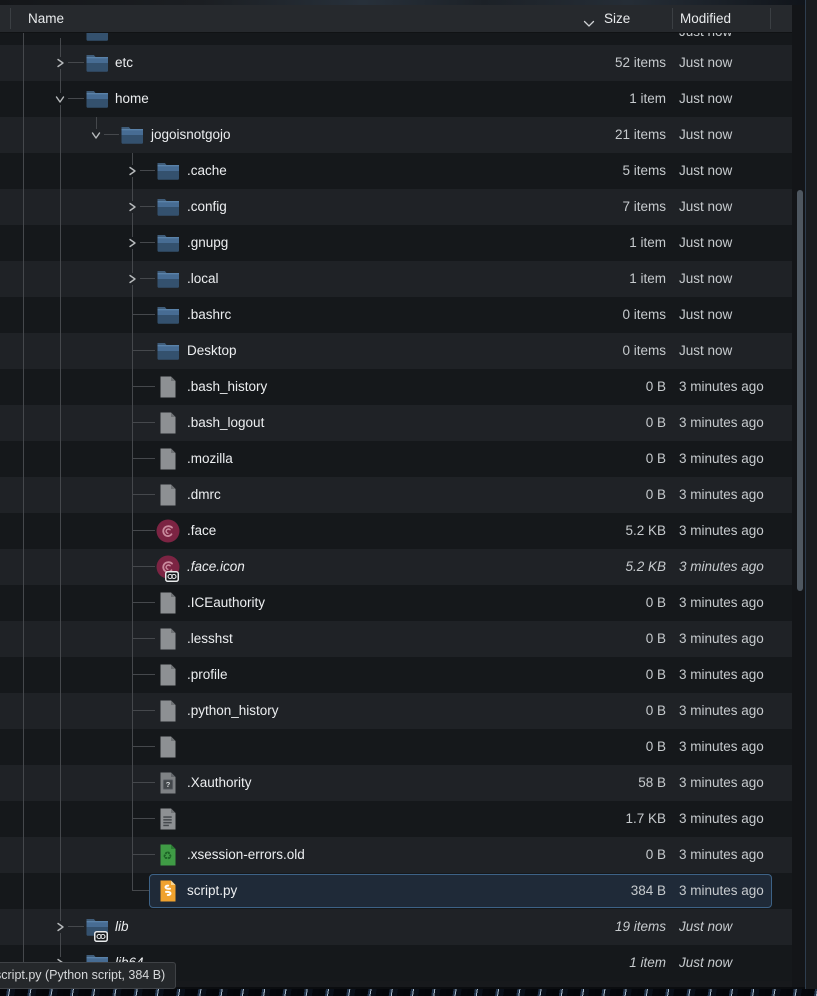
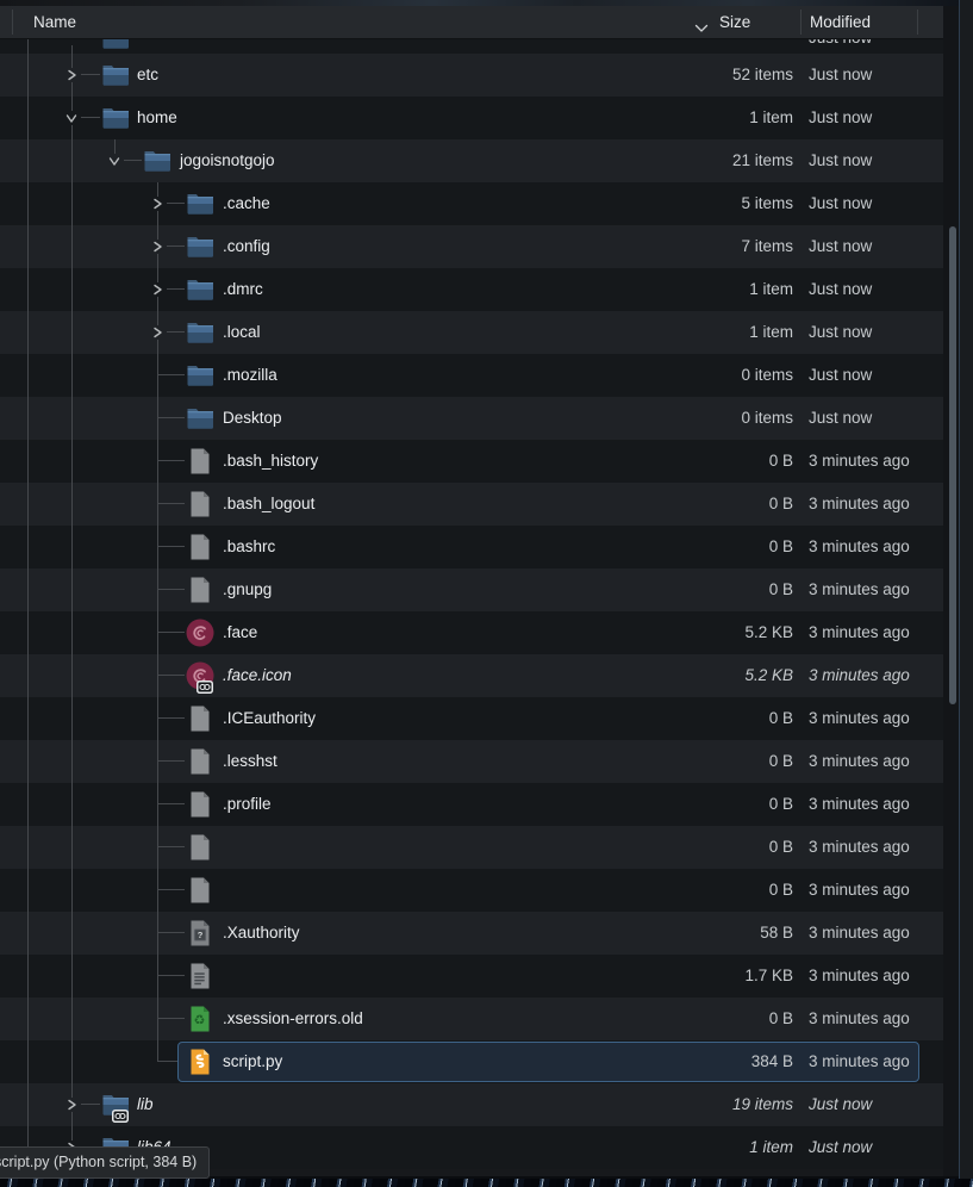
  Name
  Size
  Modified
  etc
  52 items
  Just now
  home
  1 item
  Just now
  jogoisnotgojo
  21 items
  Just now
  .cache
  5 items
  Just now
  .config
  7 items
  Just now
- .gnupg
+ .dmrc
  1 item
  Just now
  .local
  1 item
  Just now
- .bashrc
+ .mozilla
  0 items
  Just now
  Desktop
  0 items
  Just now
  .bash_history
  0 B
  3 minutes ago
  .bash_logout
  0 B
  3 minutes ago
- .mozilla
+ .bashrc
  0 B
  3 minutes ago
- .dmrc
+ .gnupg
  0 B
  3 minutes ago
  .face
  5.2 KB
  3 minutes ago
  .face.icon
  5.2 KB
  3 minutes ago
  .ICEauthority
  0 B
  3 minutes ago
  .lesshst
  0 B
  3 minutes ago
  .profile
  0 B
  3 minutes ago
- .python_history
  0 B
  3 minutes ago
  0 B
  3 minutes ago
  ?
  .Xauthority
  58 B
  3 minutes ago
  1.7 KB
  3 minutes ago
  ♻
  .xsession-errors.old
  0 B
  3 minutes ago
  script.py
  384 B
  3 minutes ago
  lib
  19 items
  Just now
  1 item
  Just now
  cript.py (Python script, 384 B)
